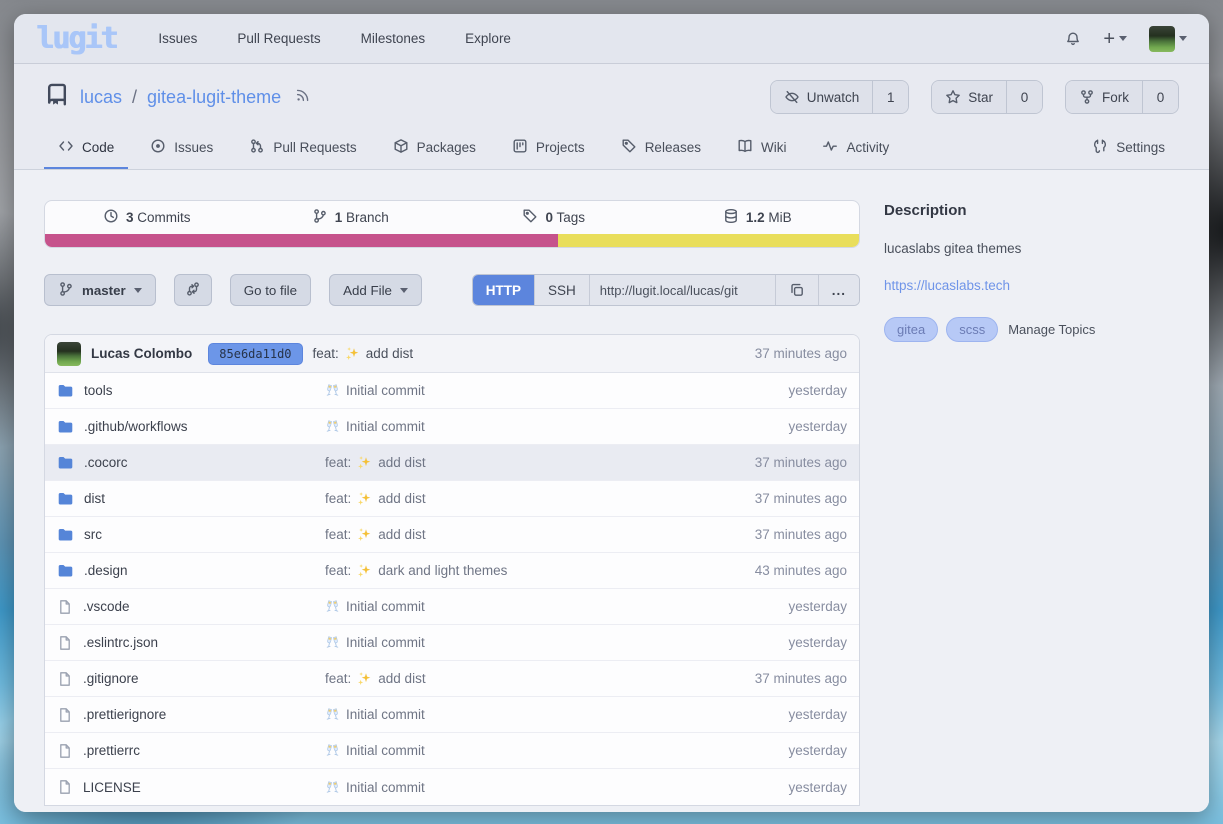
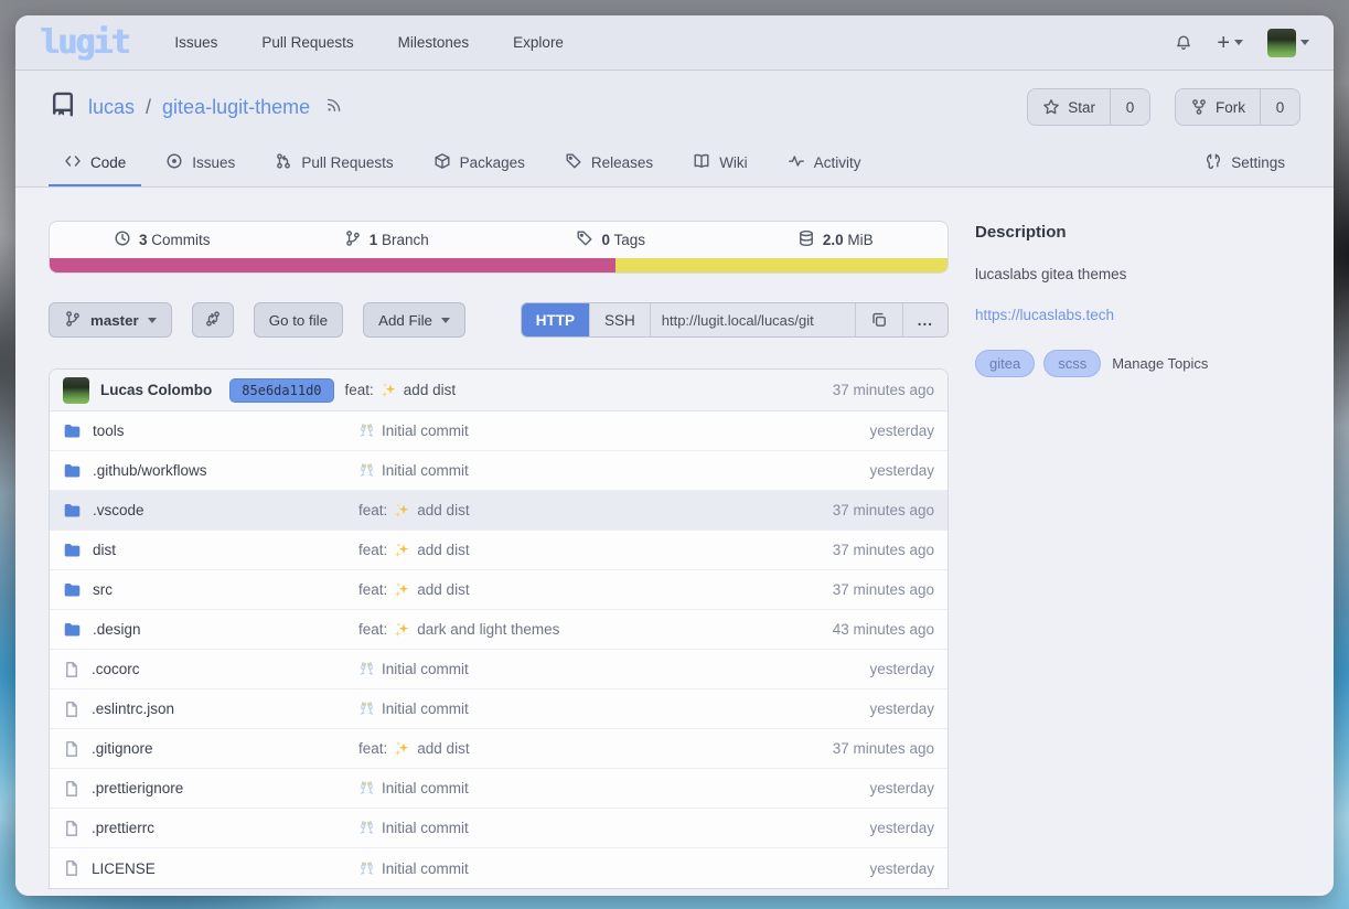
  lugit
  Issues
  Pull Requests
  Milestones
  Explore
  +
  lucas
  /
  gitea-lugit-theme
- Unwatch
- 1
  Star
  0
  Fork
  0
  Code
  Issues
  Pull Requests
  Packages
- Projects
  Releases
  Wiki
  Activity
  Settings
  3 Commits
  1 Branch
  0 Tags
- 1.2 MiB
+ 2.0 MiB
  master
  Go to file
  Add File
  HTTP
  SSH
  http://lugit.local/lucas/git
  ...
  Lucas Colombo
  85e6da11d0
  feat:
  add dist
  37 minutes ago
  tools
  Initial commit
  yesterday
  .github/workflows
  Initial commit
  yesterday
- .cocorc
+ .vscode
  feat:
  add dist
  37 minutes ago
  dist
  feat:
  add dist
  37 minutes ago
  src
  feat:
  add dist
  37 minutes ago
  .design
  feat:
  dark and light themes
  43 minutes ago
- .vscode
+ .cocorc
  Initial commit
  yesterday
  .eslintrc.json
  Initial commit
  yesterday
  .gitignore
  feat:
  add dist
  37 minutes ago
  .prettierignore
  Initial commit
  yesterday
  .prettierrc
  Initial commit
  yesterday
  LICENSE
  Initial commit
  yesterday
  Description
  lucaslabs gitea themes
  https://lucaslabs.tech
  gitea
  scss
  Manage Topics
